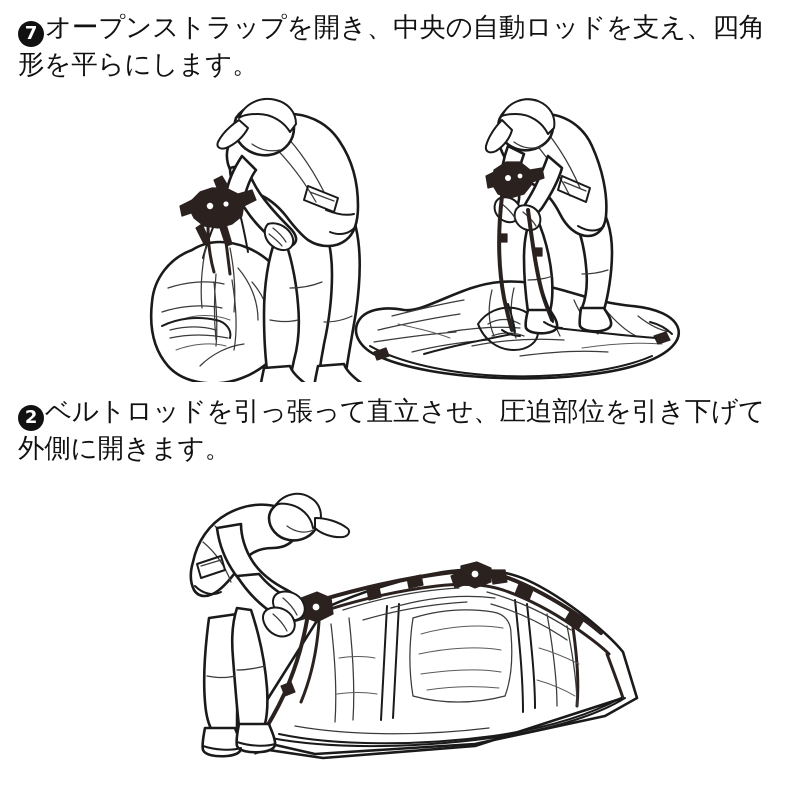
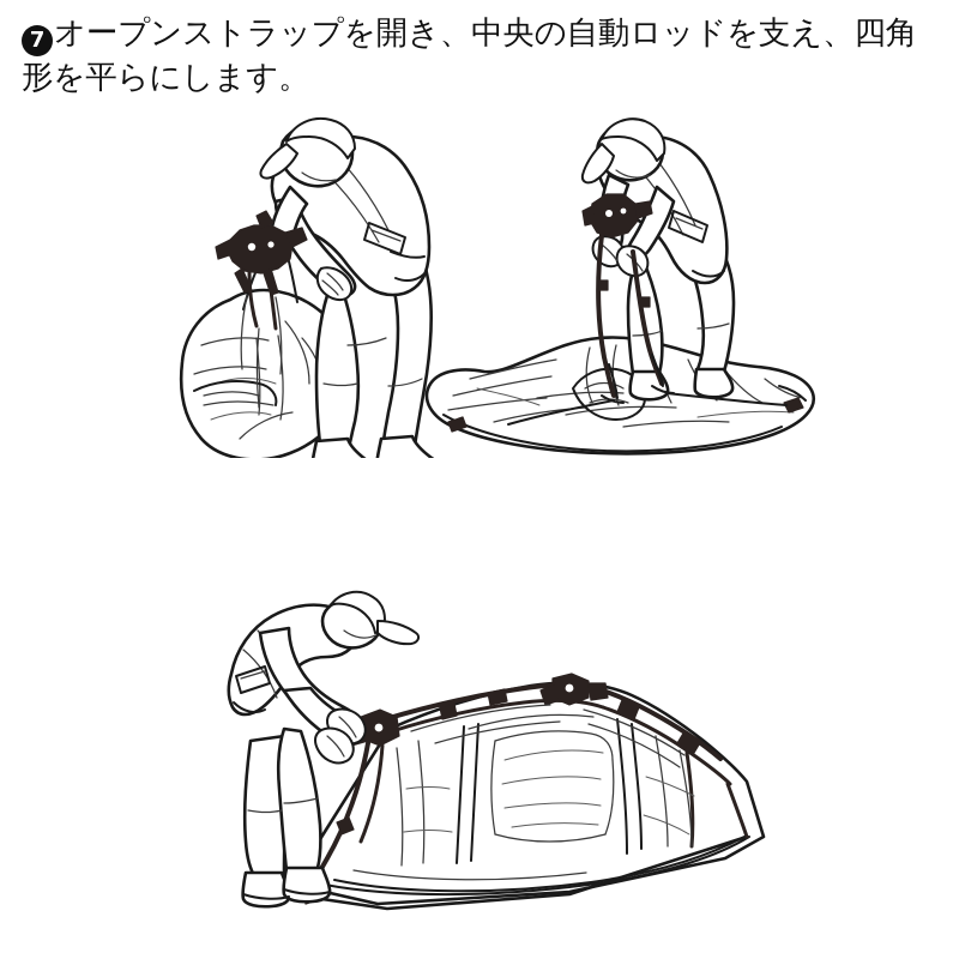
  7 オープンストラップを開き、中央の自動ロッドを支え、四角形を平らにします。
- 2 ベルトロッドを引っ張って直立させ、圧迫部位を引き下げて外側に開きます。
